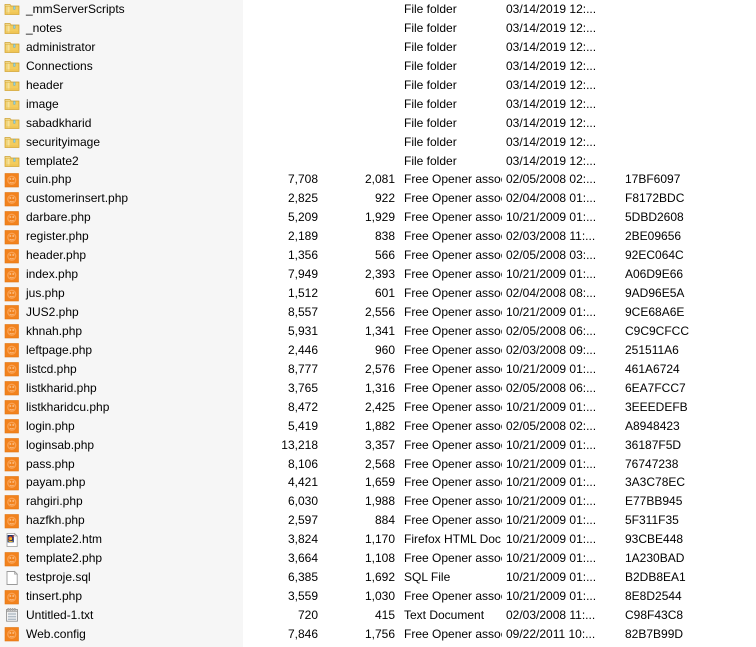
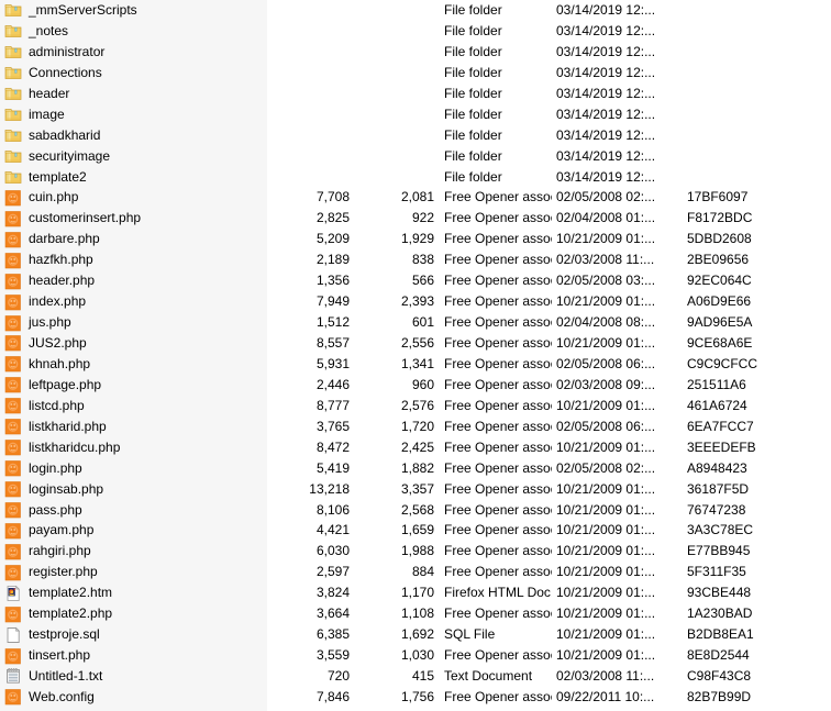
  _mmServerScripts
  File folder
  03/14/2019 12:...
  _notes
  File folder
  03/14/2019 12:...
  administrator
  File folder
  03/14/2019 12:...
  Connections
  File folder
  03/14/2019 12:...
  header
  File folder
  03/14/2019 12:...
  image
  File folder
  03/14/2019 12:...
  sabadkharid
  File folder
  03/14/2019 12:...
  securityimage
  File folder
  03/14/2019 12:...
  template2
  File folder
  03/14/2019 12:...
  cuin.php
  7,708
  2,081
  Free Opener asso
  02/05/2008 02:...
  17BF6097
  customerinsert.php
  2,825
  922
  Free Opener asso
  02/04/2008 01:...
  F8172BDC
  darbare.php
  5,209
  1,929
  Free Opener asso
  10/21/2009 01:...
  5DBD2608
- register.php
+ hazfkh.php
  2,189
  838
  Free Opener asso
  02/03/2008 11:...
  2BE09656
  header.php
  1,356
  566
  Free Opener asso
  02/05/2008 03:...
  92EC064C
  index.php
  7,949
  2,393
  Free Opener asso
  10/21/2009 01:...
  A06D9E66
  jus.php
  1,512
  601
  Free Opener asso
  02/04/2008 08:...
  9AD96E5A
  JUS2.php
  8,557
  2,556
  Free Opener asso
  10/21/2009 01:...
  9CE68A6E
  khnah.php
  5,931
  1,341
  Free Opener asso
  02/05/2008 06:...
  C9C9CFCC
  leftpage.php
  2,446
  960
  Free Opener asso
  02/03/2008 09:...
  251511A6
  listcd.php
  8,777
  2,576
  Free Opener asso
  10/21/2009 01:...
  461A6724
  listkharid.php
  3,765
- 1,316
+ 1,720
  Free Opener asso
  02/05/2008 06:...
  6EA7FCC7
  listkharidcu.php
  8,472
  2,425
  Free Opener asso
  10/21/2009 01:...
  3EEEDEFB
  login.php
  5,419
  1,882
  Free Opener asso
  02/05/2008 02:...
  A8948423
  loginsab.php
  13,218
  3,357
  Free Opener asso
  10/21/2009 01:...
  36187F5D
  pass.php
  8,106
  2,568
  Free Opener asso
  10/21/2009 01:...
  76747238
  payam.php
  4,421
  1,659
  Free Opener asso
  10/21/2009 01:...
  3A3C78EC
  rahgiri.php
  6,030
  1,988
  Free Opener asso
  10/21/2009 01:...
  E77BB945
- hazfkh.php
+ register.php
  2,597
  884
  Free Opener asso
  10/21/2009 01:...
  5F311F35
  template2.htm
  3,824
  1,170
  Firefox HTML Doc
  10/21/2009 01:...
  93CBE448
  template2.php
  3,664
  1,108
  Free Opener asso
  10/21/2009 01:...
  1A230BAD
  testproje.sql
  6,385
  1,692
  SQL File
  10/21/2009 01:...
  B2DB8EA1
  tinsert.php
  3,559
  1,030
  Free Opener asso
  10/21/2009 01:...
  8E8D2544
  Untitled-1.txt
  720
  415
  Text Document
  02/03/2008 11:...
  C98F43C8
  Web.config
  7,846
  1,756
  Free Opener asso
  09/22/2011 10:...
  82B7B99D
